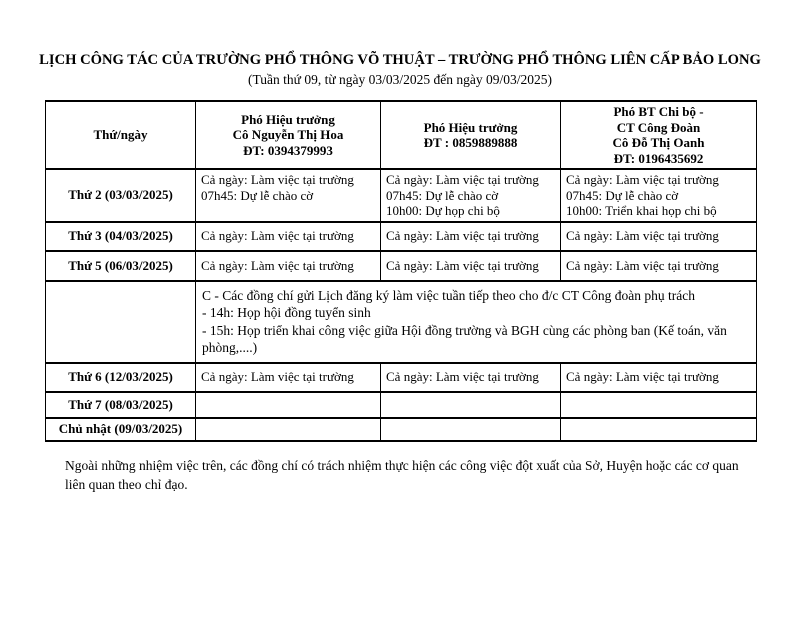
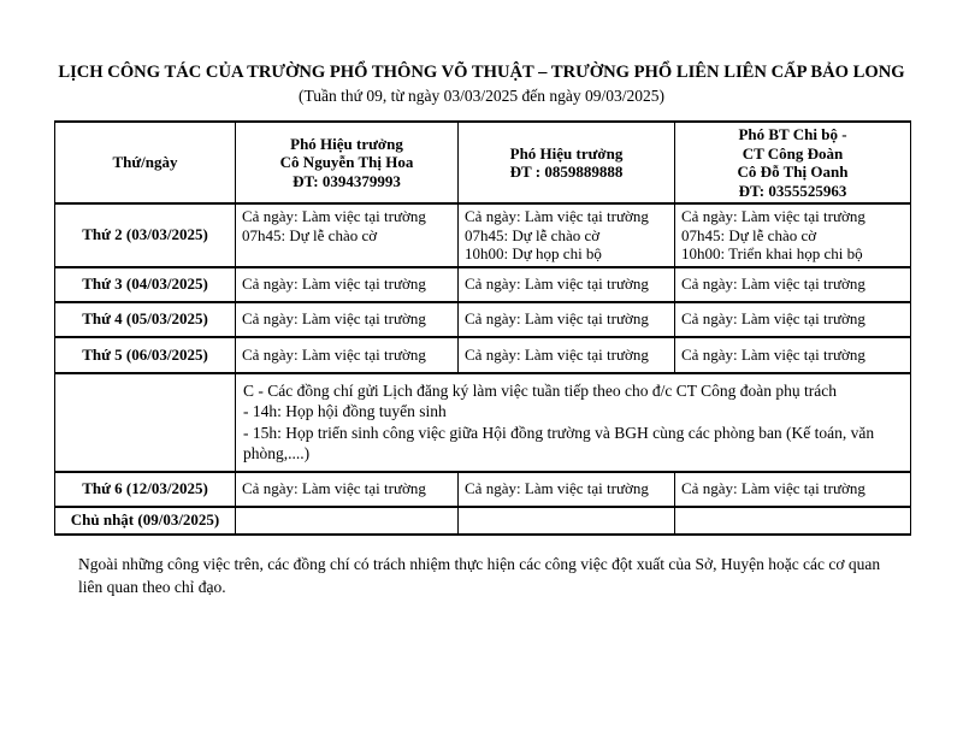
- LỊCH CÔNG TÁC CỦA TRƯỜNG PHỔ THÔNG VÕ THUẬT – TRƯỜNG PHỔ THÔNG LIÊN CẤP BẢO LONG
+ LỊCH CÔNG TÁC CỦA TRƯỜNG PHỔ THÔNG VÕ THUẬT – TRƯỜNG PHỔ LIÊN LIÊN CẤP BẢO LONG
  (Tuần thứ 09, từ ngày 03/03/2025 đến ngày 09/03/2025)
- Thứ/ngày	Phó Hiệu trưởng Cô Nguyễn Thị Hoa ĐT: 0394379993	Phó Hiệu trưởng ĐT : 0859889888	Phó BT Chi bộ - CT Công Đoàn Cô Đỗ Thị Oanh ĐT: 0196435692
+ Thứ/ngày	Phó Hiệu trưởng Cô Nguyễn Thị Hoa ĐT: 0394379993	Phó Hiệu trưởng ĐT : 0859889888	Phó BT Chi bộ - CT Công Đoàn Cô Đỗ Thị Oanh ĐT: 0355525963
  Thứ 2 (03/03/2025)	Cả ngày: Làm việc tại trường 07h45: Dự lễ chào cờ	Cả ngày: Làm việc tại trường 07h45: Dự lễ chào cờ 10h00: Dự họp chi bộ	Cả ngày: Làm việc tại trường 07h45: Dự lễ chào cờ 10h00: Triển khai họp chi bộ
  Thứ 3 (04/03/2025)	Cả ngày: Làm việc tại trường	Cả ngày: Làm việc tại trường	Cả ngày: Làm việc tại trường
+ Thứ 4 (05/03/2025)	Cả ngày: Làm việc tại trường	Cả ngày: Làm việc tại trường	Cả ngày: Làm việc tại trường
  Thứ 5 (06/03/2025)	Cả ngày: Làm việc tại trường	Cả ngày: Làm việc tại trường	Cả ngày: Làm việc tại trường
- 	C - Các đồng chí gửi Lịch đăng ký làm việc tuần tiếp theo cho đ/c CT Công đoàn phụ trách - 14h: Họp hội đồng tuyển sinh - 15h: Họp triển khai công việc giữa Hội đồng trường và BGH cùng các phòng ban (Kế toán, văn phòng,....)
+ 	C - Các đồng chí gửi Lịch đăng ký làm việc tuần tiếp theo cho đ/c CT Công đoàn phụ trách - 14h: Họp hội đồng tuyển sinh - 15h: Họp triển sinh công việc giữa Hội đồng trường và BGH cùng các phòng ban (Kế toán, văn phòng,....)
  Thứ 6 (12/03/2025)	Cả ngày: Làm việc tại trường	Cả ngày: Làm việc tại trường	Cả ngày: Làm việc tại trường
- Thứ 7 (08/03/2025)
  Chủ nhật (09/03/2025)
- Ngoài những nhiệm việc trên, các đồng chí có trách nhiệm thực hiện các công việc đột xuất của Sở, Huyện hoặc các cơ quan liên quan theo chỉ đạo.
+ Ngoài những công việc trên, các đồng chí có trách nhiệm thực hiện các công việc đột xuất của Sở, Huyện hoặc các cơ quan liên quan theo chỉ đạo.
